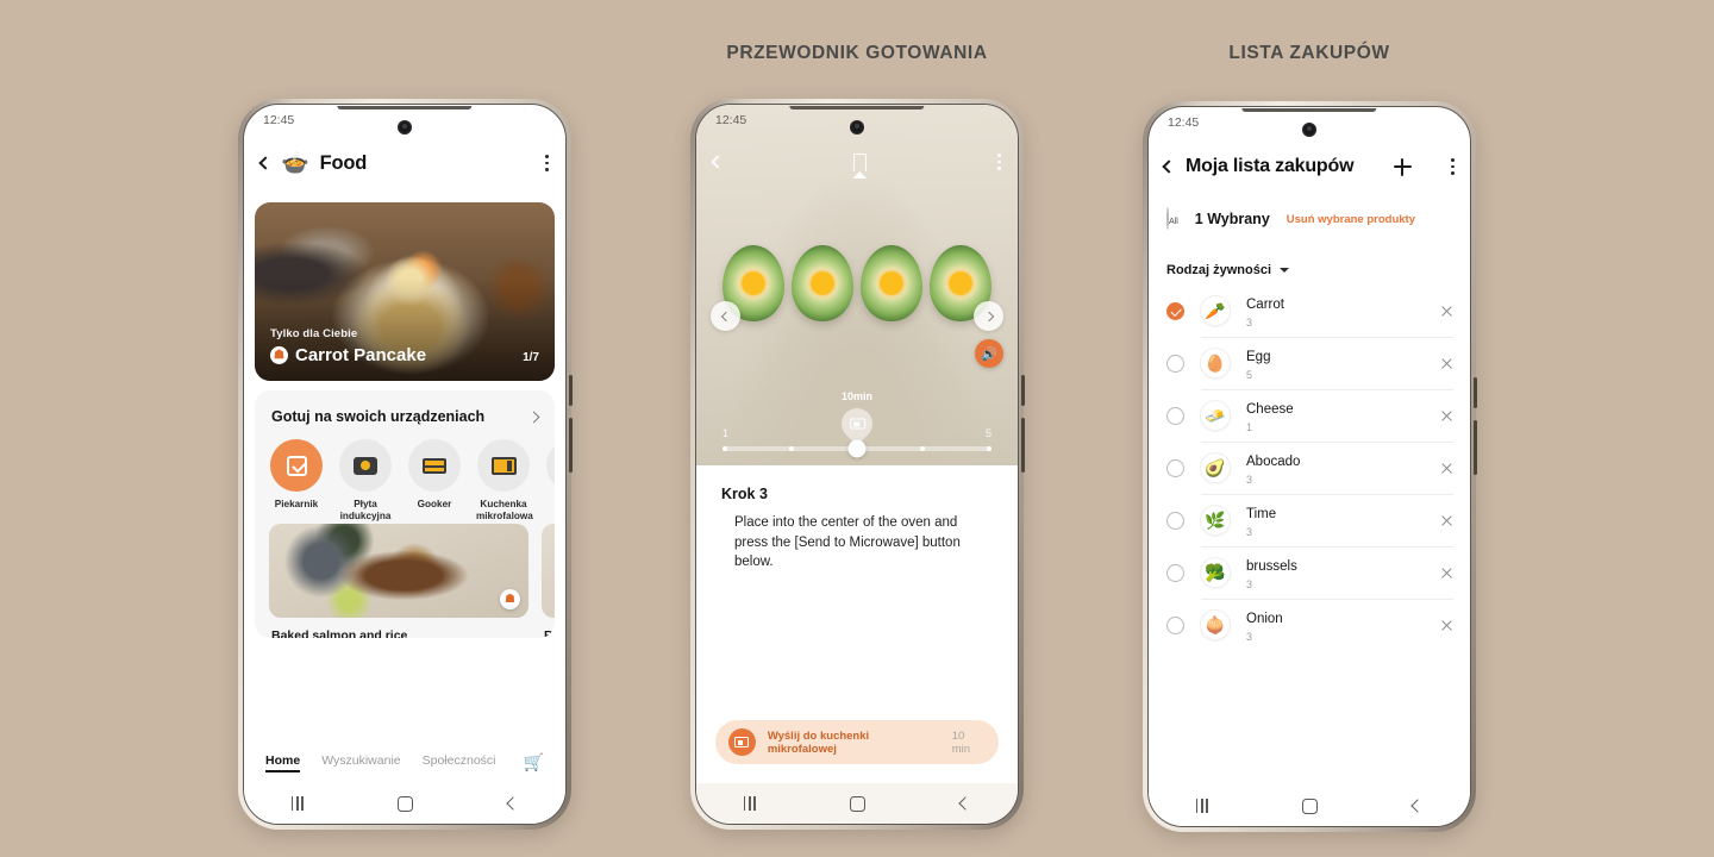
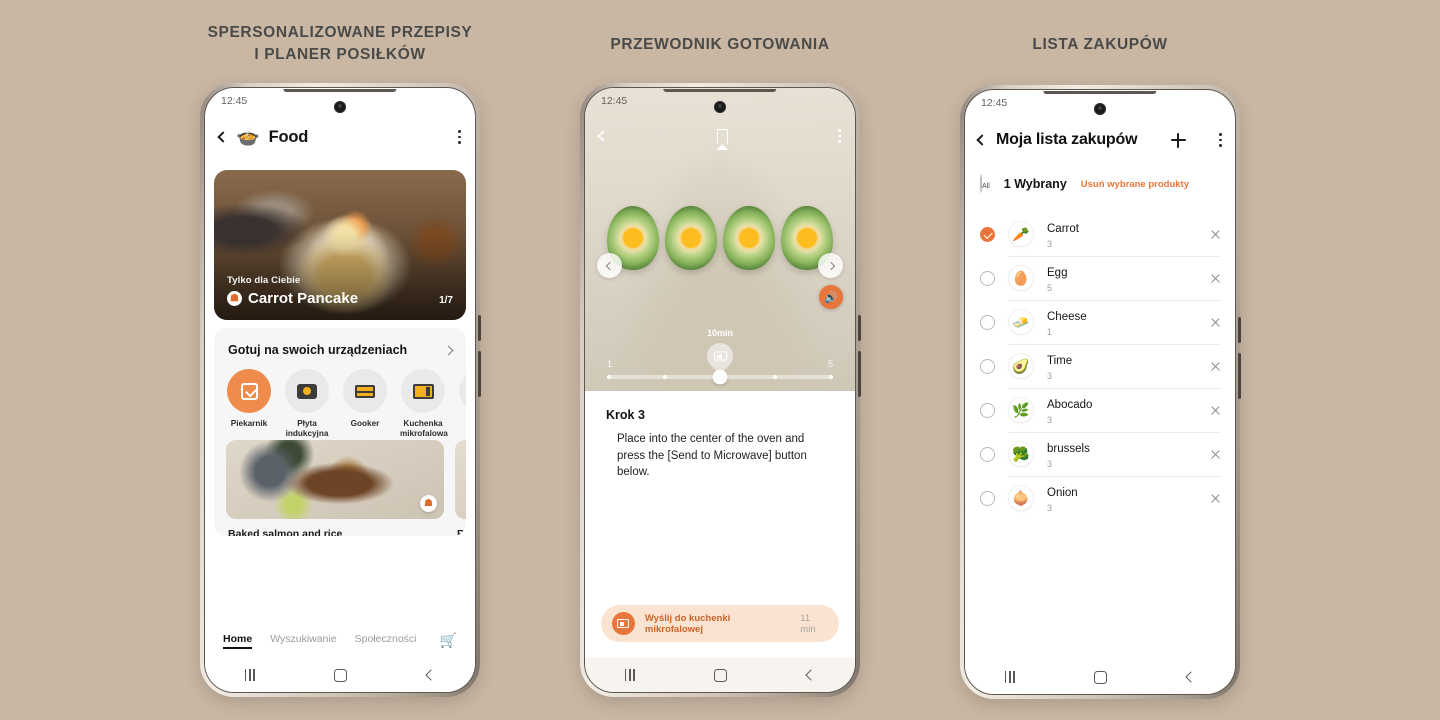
+ SPERSONALIZOWANE PRZEPISY
+ I PLANER POSIŁKÓW
  PRZEWODNIK GOTOWANIA
  LISTA ZAKUPÓW
  12:45
  🍲
  Food
  Tylko dla Ciebie
  ☗
  Carrot Pancake
  1/7
  Gotuj na swoich urządzeniach
  Piekarnik
  Płyta indukcyjna
  Gooker
  Kuchenka mikrofalowa
  ☗
  Baked salmon and rice
  Home
  Wyszukiwanie
  Społeczności
  🛒
  12:45
  🔊
  10min
  1
  5
  Krok 3
  Place into the center of the oven and press the [Send to Microwave] button below.
  Wyślij do kuchenki mikrofalowej
- 10 min
+ 11 min
  12:45
  Moja lista zakupów
  1 Wybrany
  Usuń wybrane produkty
- Rodzaj żywności
  🥕
  Carrot
  3
  🥚
  Egg
  5
  🧈
  Cheese
  1
  🥑
- Abocado
+ Time
  3
  🌿
- Time
+ Abocado
  3
  🥦
  brussels
  3
  🧅
  Onion
  3
